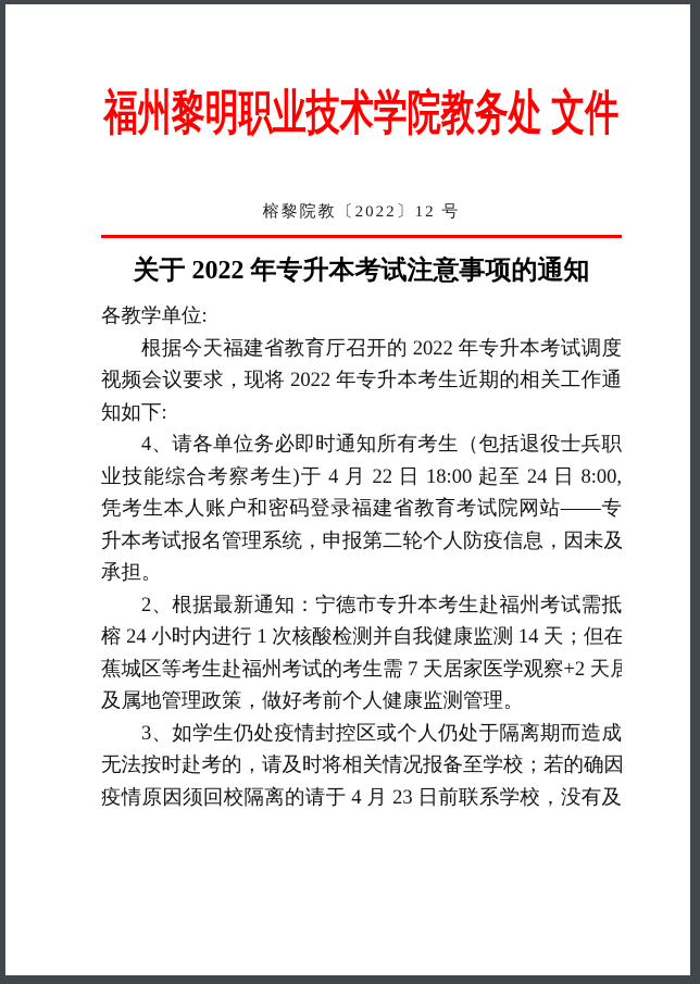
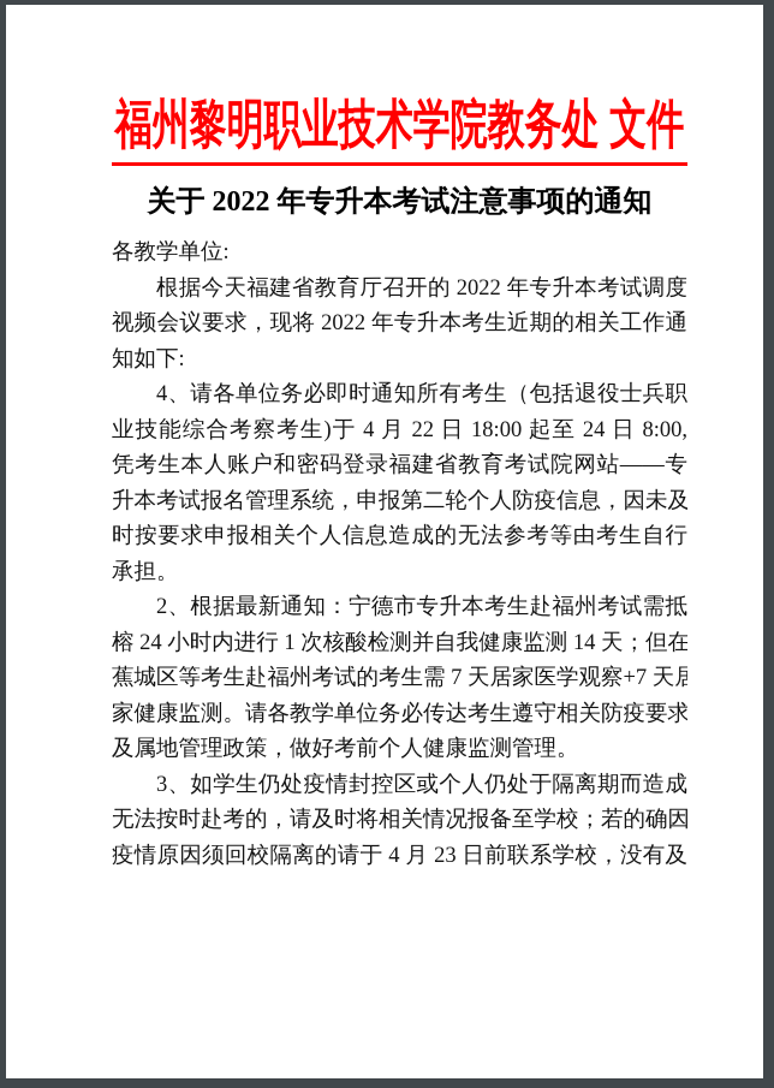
  福州黎明职业技术学院教务处 文件
- 榕黎院教〔2022〕12 号
  关于 2022 年专升本考试注意事项的通知
  各教学单位:
  根据今天福建省教育厅召开的 2022 年专升本考试调度
  视频会议要求，现将 2022 年专升本考生近期的相关工作通
  知如下:
  4、请各单位务必即时通知所有考生（包括退役士兵职
  业技能综合考察考生)于 4 月 22 日 18:00 起至 24 日 8:00,
  凭考生本人账户和密码登录福建省教育考试院网站——专
  升本考试报名管理系统，申报第二轮个人防疫信息，因未及
+ 时按要求申报相关个人信息造成的无法参考等由考生自行
  承担。
  2、根据最新通知：宁德市专升本考生赴福州考试需抵
  榕 24 小时内进行 1 次核酸检测并自我健康监测 14 天；但在
- 蕉城区等考生赴福州考试的考生需 7 天居家医学观察+2 天居
+ 蕉城区等考生赴福州考试的考生需 7 天居家医学观察+7 天居
+ 家健康监测。请各教学单位务必传达考生遵守相关防疫要求
  及属地管理政策，做好考前个人健康监测管理。
  3、如学生仍处疫情封控区或个人仍处于隔离期而造成
  无法按时赴考的，请及时将相关情况报备至学校；若的确因
  疫情原因须回校隔离的请于 4 月 23 日前联系学校，没有及
